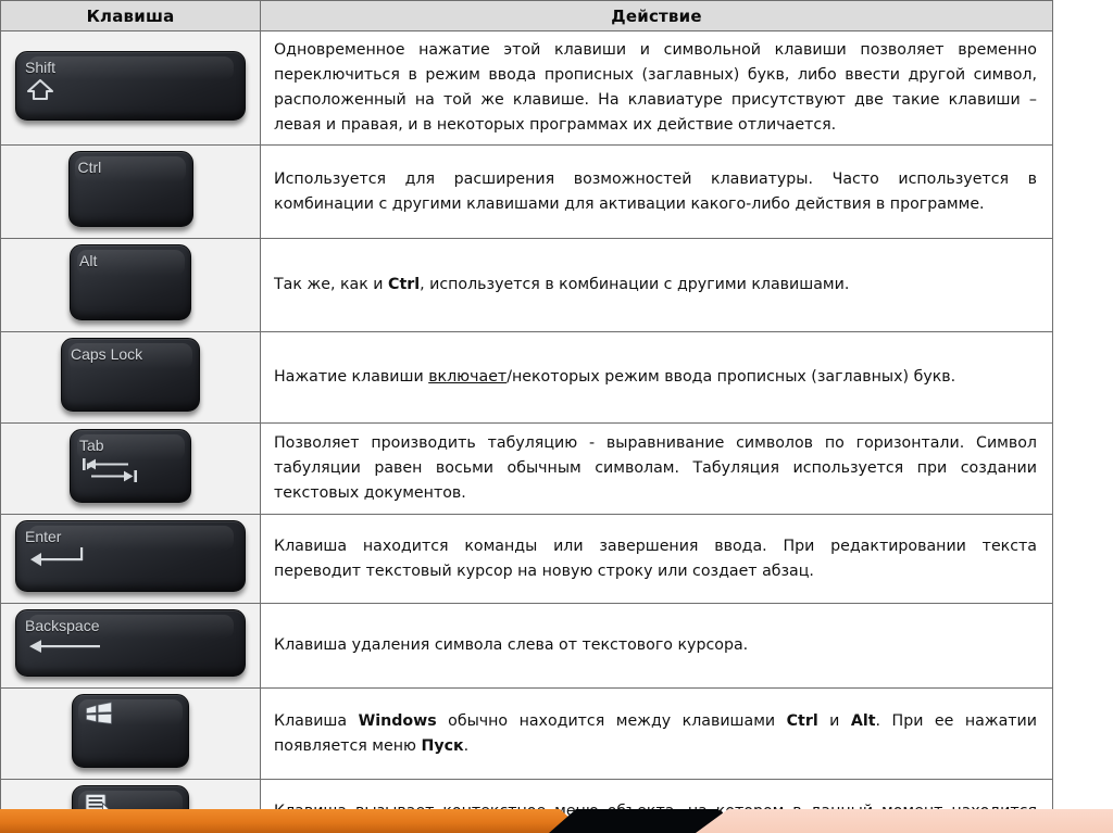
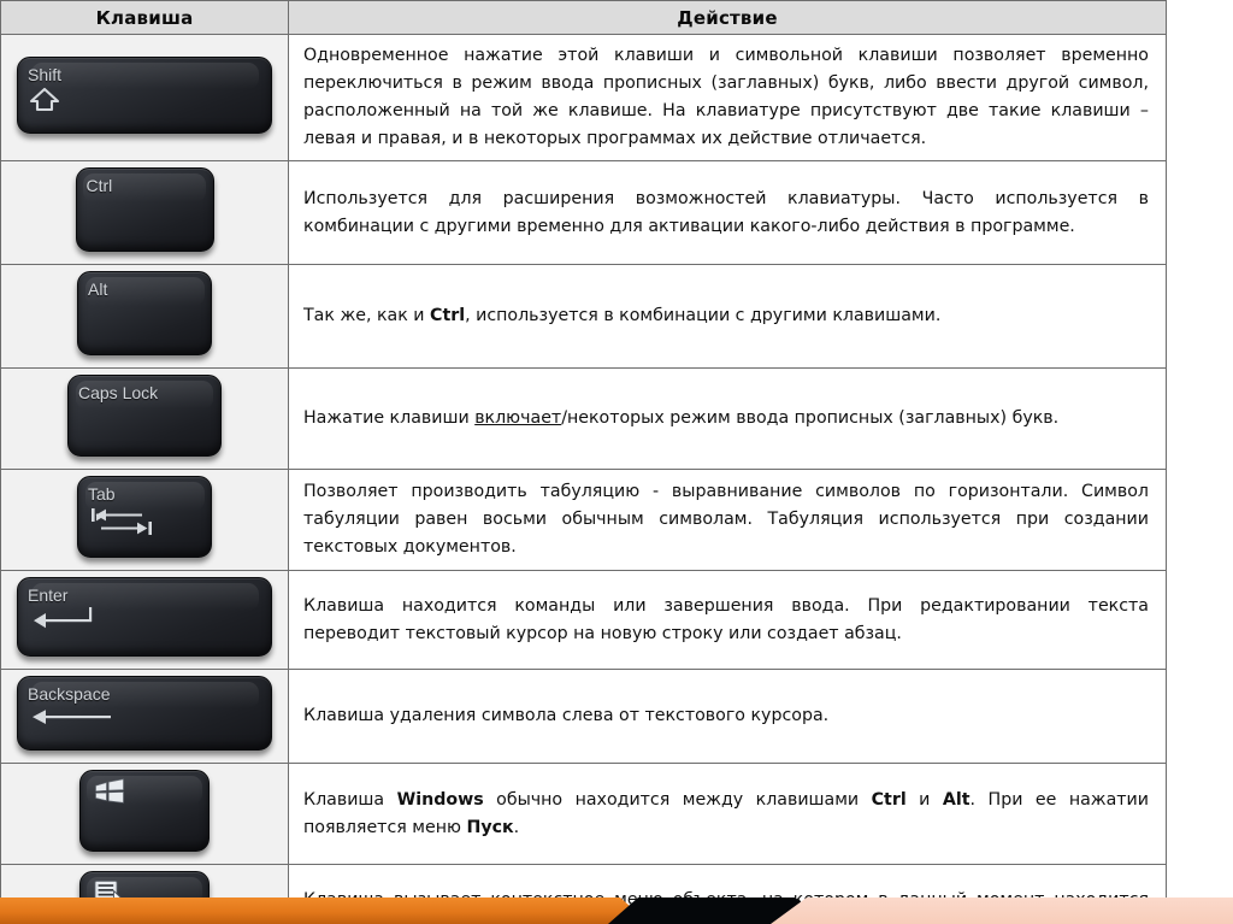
  Клавиша	Действие
  	Одновременное нажатие этой клавиши и символьной клавиши позволяет временно переключиться в режим ввода прописных (заглавных) букв, либо ввести другой символ, расположенный на той же клавише. На клавиатуре присутствуют две такие клавиши – левая и правая, и в некоторых программах их действие отличается.
- 	Используется для расширения возможностей клавиатуры. Часто используется в комбинации с другими клавишами для активации какого-либо действия в программе.
+ 	Используется для расширения возможностей клавиатуры. Часто используется в комбинации с другими временно для активации какого-либо действия в программе.
  	Так же, как и Ctrl, используется в комбинации с другими клавишами.
  	Нажатие клавиши включает/некоторых режим ввода прописных (заглавных) букв.
  	Позволяет производить табуляцию - выравнивание символов по горизонтали. Символ табуляции равен восьми обычным символам. Табуляция используется при создании текстовых документов.
  	Клавиша находится команды или завершения ввода. При редактировании текста переводит текстовый курсор на новую строку или создает абзац.
  	Клавиша удаления символа слева от текстового курсора.
  	Клавиша Windows обычно находится между клавишами Ctrl и Alt. При ее нажатии появляется меню Пуск.
